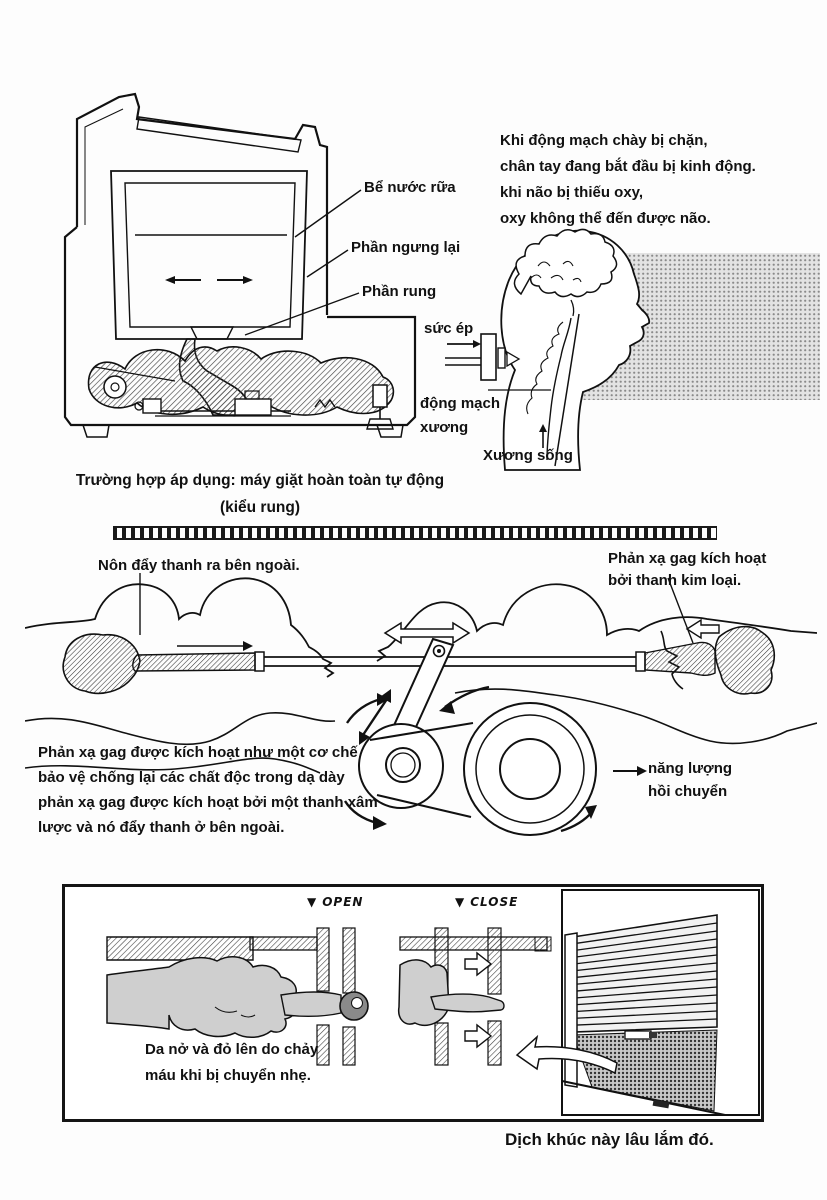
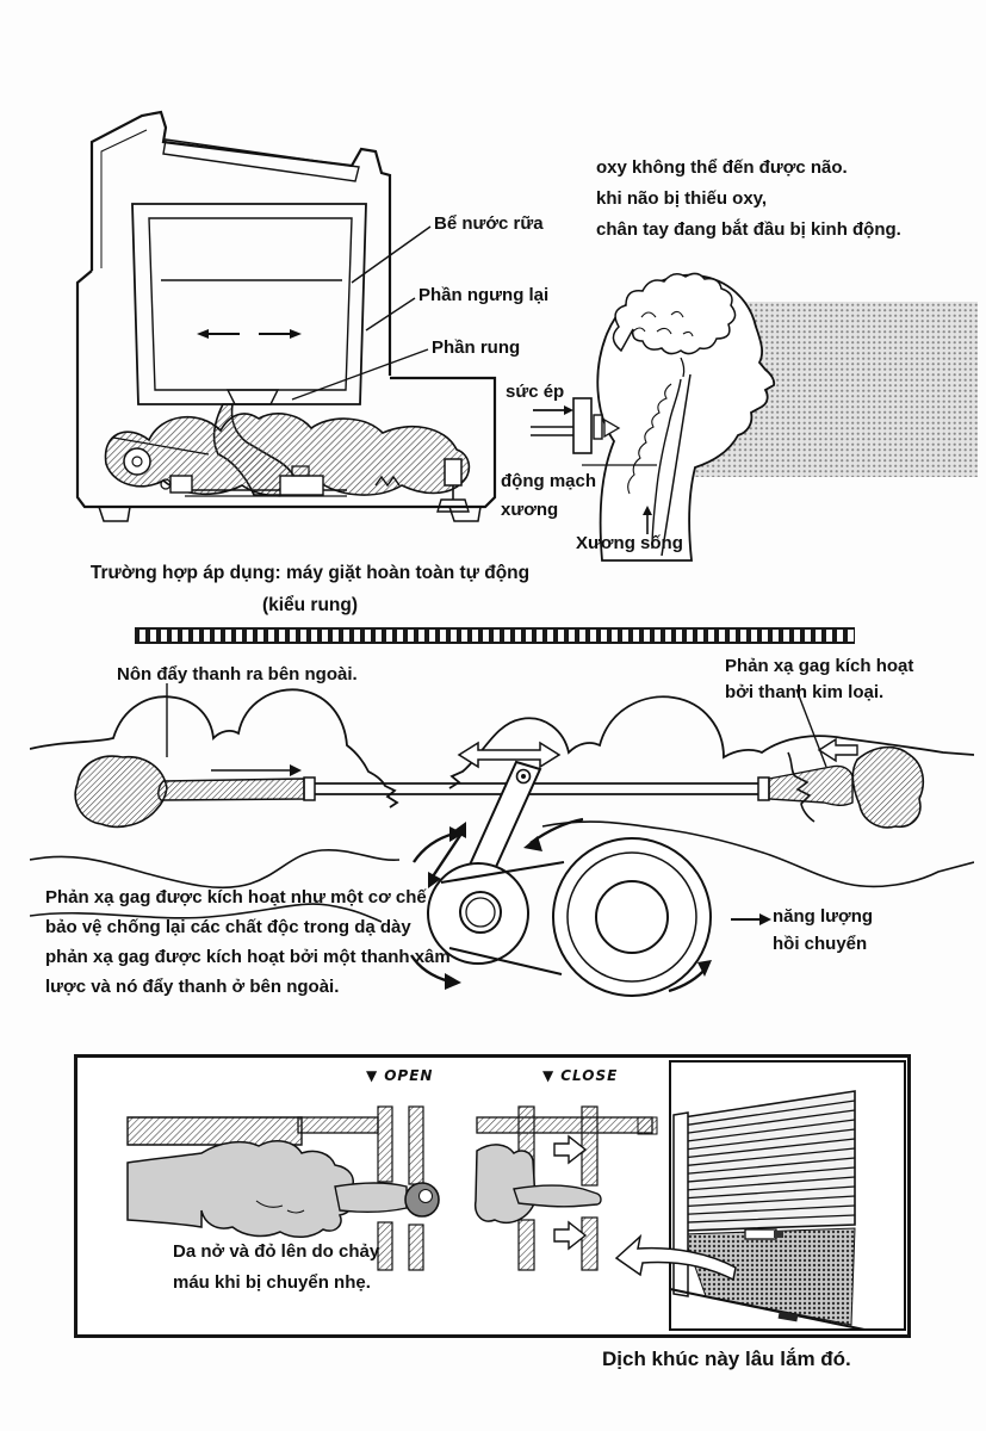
  Bể nước rữa
  Phần ngưng lại
  Phần rung
- Khi động mạch chày bị chặn,
- chân tay đang bắt đầu bị kinh động.
+ oxy không thể đến được não.
  khi não bị thiếu oxy,
- oxy không thể đến được não.
+ chân tay đang bắt đầu bị kinh động.
  sức ép
  động mạch
  xương
  Xương sống
  Trường hợp áp dụng: máy giặt hoàn toàn tự động
  (kiểu rung)
  Nôn đẩy thanh ra bên ngoài.
  Phản xạ gag kích hoạt
  bởi thanh kim loại.
  Phản xạ gag được kích hoạt như một cơ chế bảo vệ chống lại các chất độc trong dạ dày phản xạ gag được kích hoạt bởi một thanh xâm lược và nó đẩy thanh ở bên ngoài.
  năng lượng
  hồi chuyển
  ▼ OPEN
  ▼ CLOSE
  Da nở và đỏ lên do chảy
  máu khi bị chuyển nhẹ.
  Dịch khúc này lâu lắm đó.
